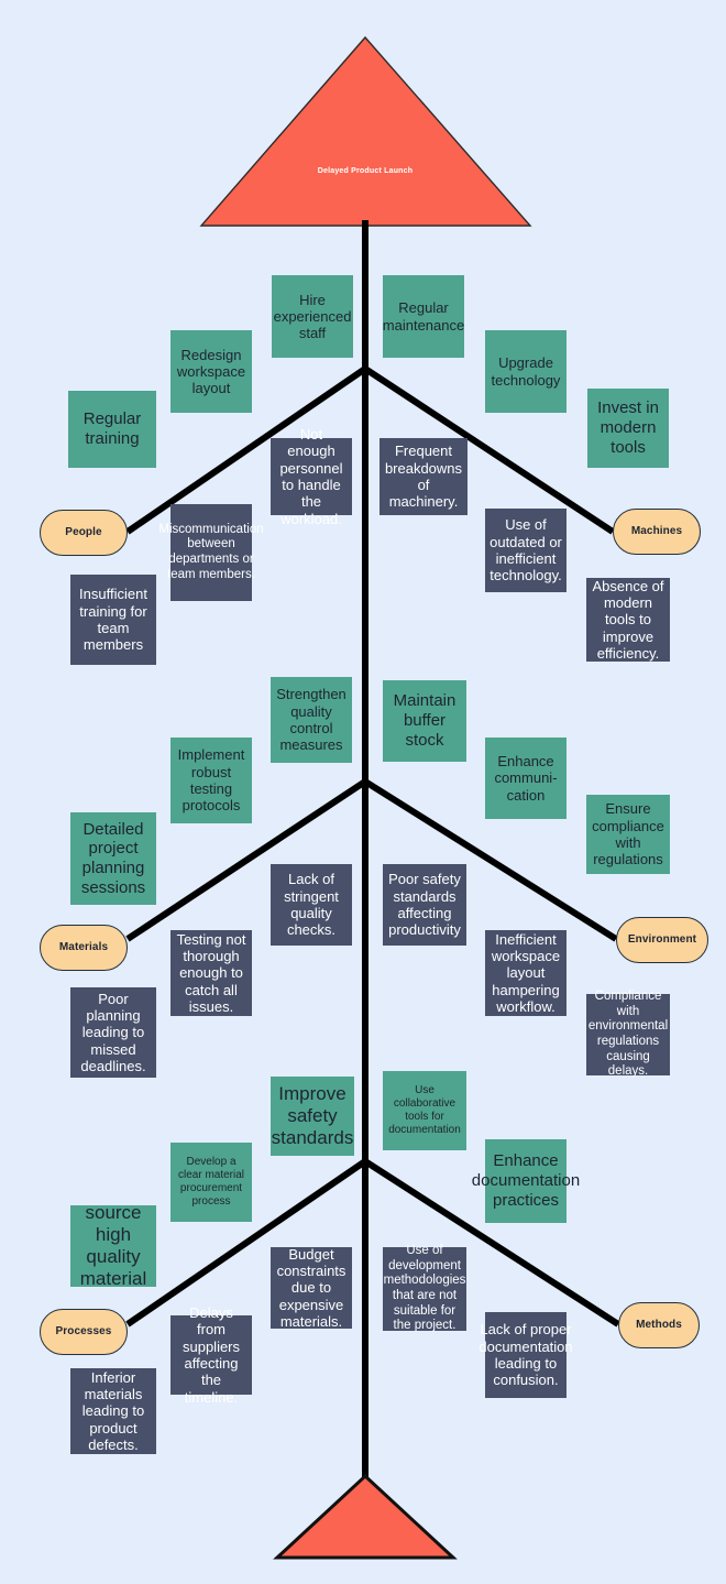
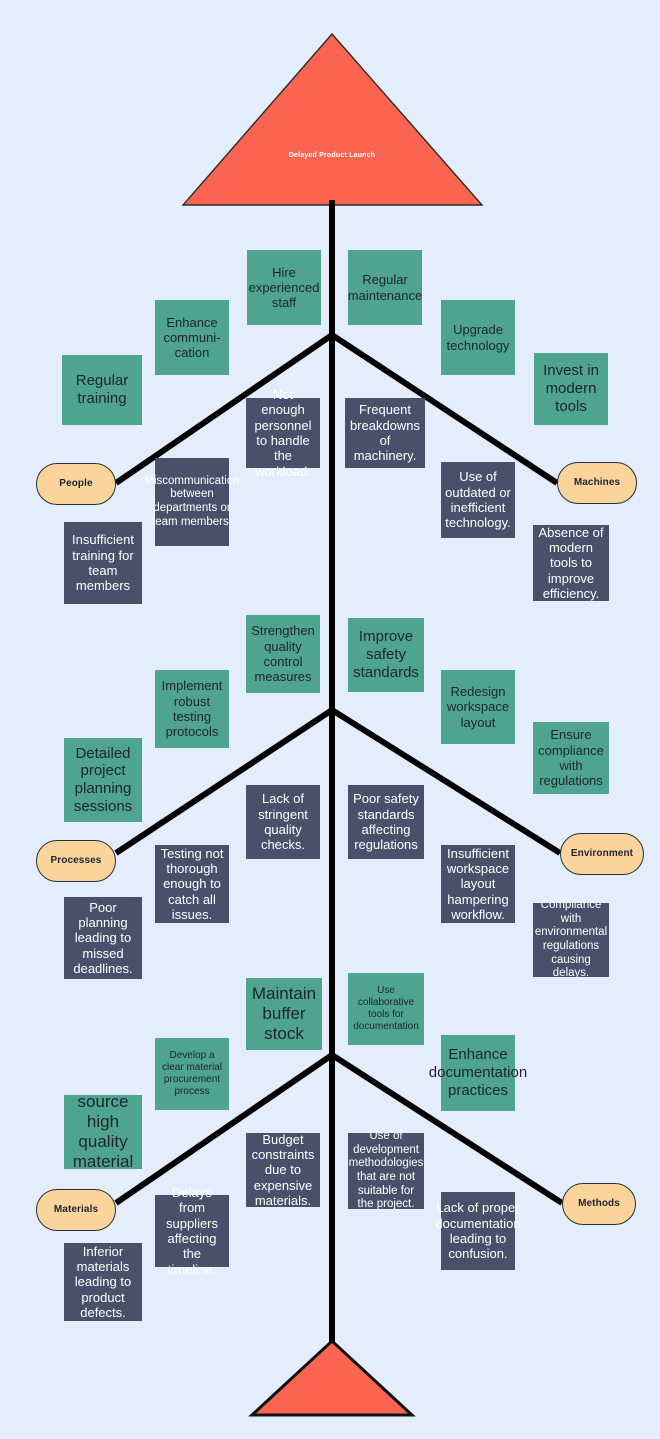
  Regular training
- Redesign workspace layout
+ Enhance communi-cation
  Hire experienced staff
  Insufficient training for team members
  Miscommunication between departments or team members.
  Not enough personnel to handle the workload.
  People
  Regular maintenance
  Upgrade technology
  Invest in modern tools
  Frequent breakdowns of machinery.
  Use of outdated or inefficient technology.
  Absence of modern tools to improve efficiency.
  Machines
  Detailed project planning sessions
  Implement robust testing protocols
  Strengthen quality control measures
  Poor planning leading to missed deadlines.
  Testing not thorough enough to catch all issues.
  Lack of stringent quality checks.
- Materials
+ Processes
- Maintain buffer stock
+ Improve safety standards
- Enhance communi-cation
+ Redesign workspace layout
  Ensure compliance with regulations
- Poor safety standards affecting productivity
+ Poor safety standards affecting regulations
- Inefficient workspace layout hampering workflow.
+ Insufficient workspace layout hampering workflow.
  Compliance with environmental regulations causing delays.
  Environment
  source high quality material
  Develop a clear material procurement process
- Improve safety standards
+ Maintain buffer stock
  Inferior materials leading to product defects.
  Delays from suppliers affecting the timeline.
  Budget constraints due to expensive materials.
- Processes
+ Materials
  Use collaborative tools for documentation
  Enhance documentation practices
  Use of development methodologies that are not suitable for the project.
  Lack of proper documentation leading to confusion.
  Methods
